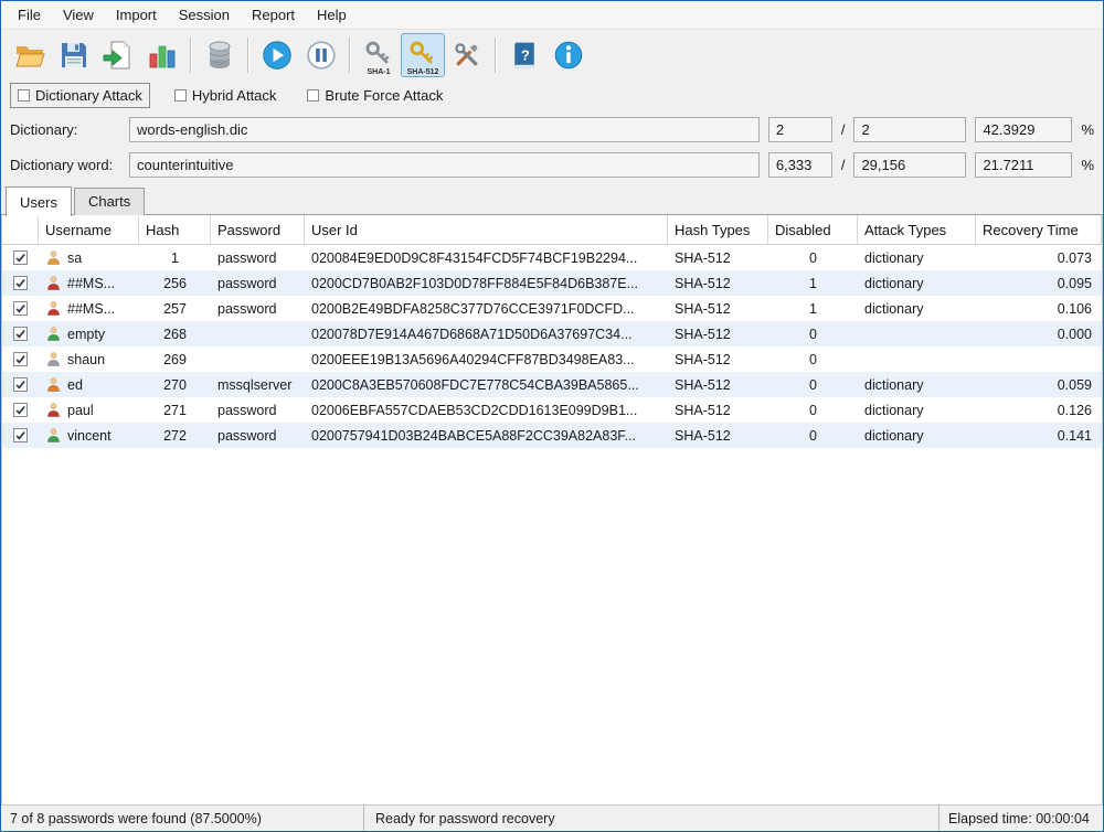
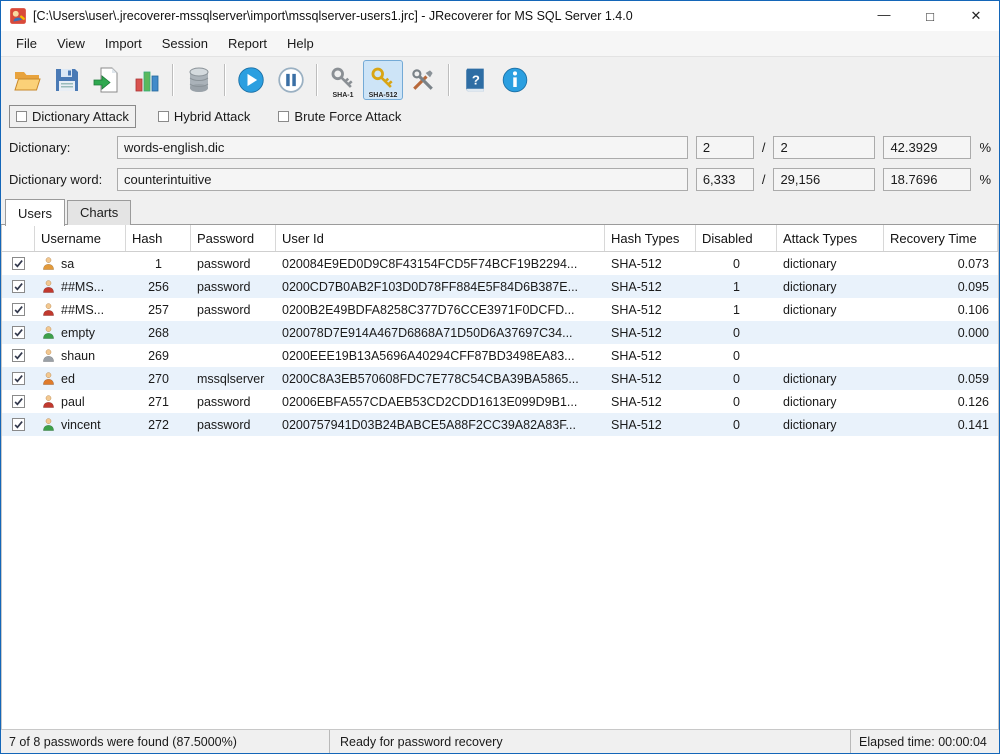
+ [C:\Users\user\.jrecoverer-mssqlserver\import\mssqlserver-users1.jrc] - JRecoverer for MS SQL Server 1.4.0
+ —
+ □
+ ✕
  File
  View
  Import
  Session
  Report
  Help
  ?
  Dictionary Attack
  Hybrid Attack
  Brute Force Attack
  Dictionary:
  words-english.dic
  2
  /
  2
  42.3929
  %
  Dictionary word:
  counterintuitive
  6,333
  /
  29,156
- 21.7211
+ 18.7696
  %
  Users
  Charts
  Username
  Hash
  Password
  User Id
  Hash Types
  Disabled
  Attack Types
  Recovery Time
  sa
  1
  password
  020084E9ED0D9C8F43154FCD5F74BCF19B2294...
  SHA-512
  0
  dictionary
  0.073
  ##MS...
  256
  password
  0200CD7B0AB2F103D0D78FF884E5F84D6B387E...
  SHA-512
  1
  dictionary
  0.095
  ##MS...
  257
  password
  0200B2E49BDFA8258C377D76CCE3971F0DCFD...
  SHA-512
  1
  dictionary
  0.106
  empty
  268
  020078D7E914A467D6868A71D50D6A37697C34...
  SHA-512
  0
  0.000
  shaun
  269
  0200EEE19B13A5696A40294CFF87BD3498EA83...
  SHA-512
  0
  ed
  270
  mssqlserver
  0200C8A3EB570608FDC7E778C54CBA39BA5865...
  SHA-512
  0
  dictionary
  0.059
  paul
  271
  password
  02006EBFA557CDAEB53CD2CDD1613E099D9B1...
  SHA-512
  0
  dictionary
  0.126
  vincent
  272
  password
  0200757941D03B24BABCE5A88F2CC39A82A83F...
  SHA-512
  0
  dictionary
  0.141
  7 of 8 passwords were found (87.5000%)
  Ready for password recovery
  Elapsed time: 00:00:04
